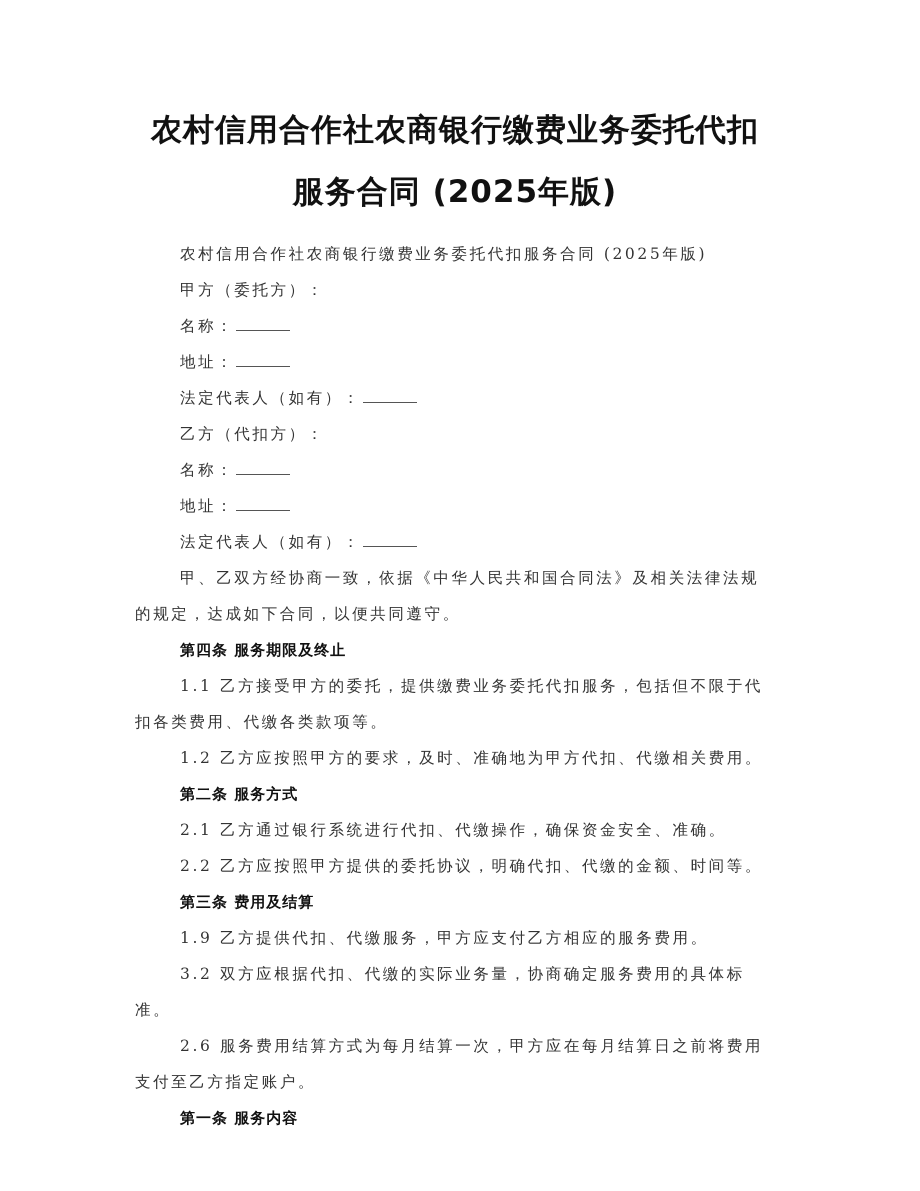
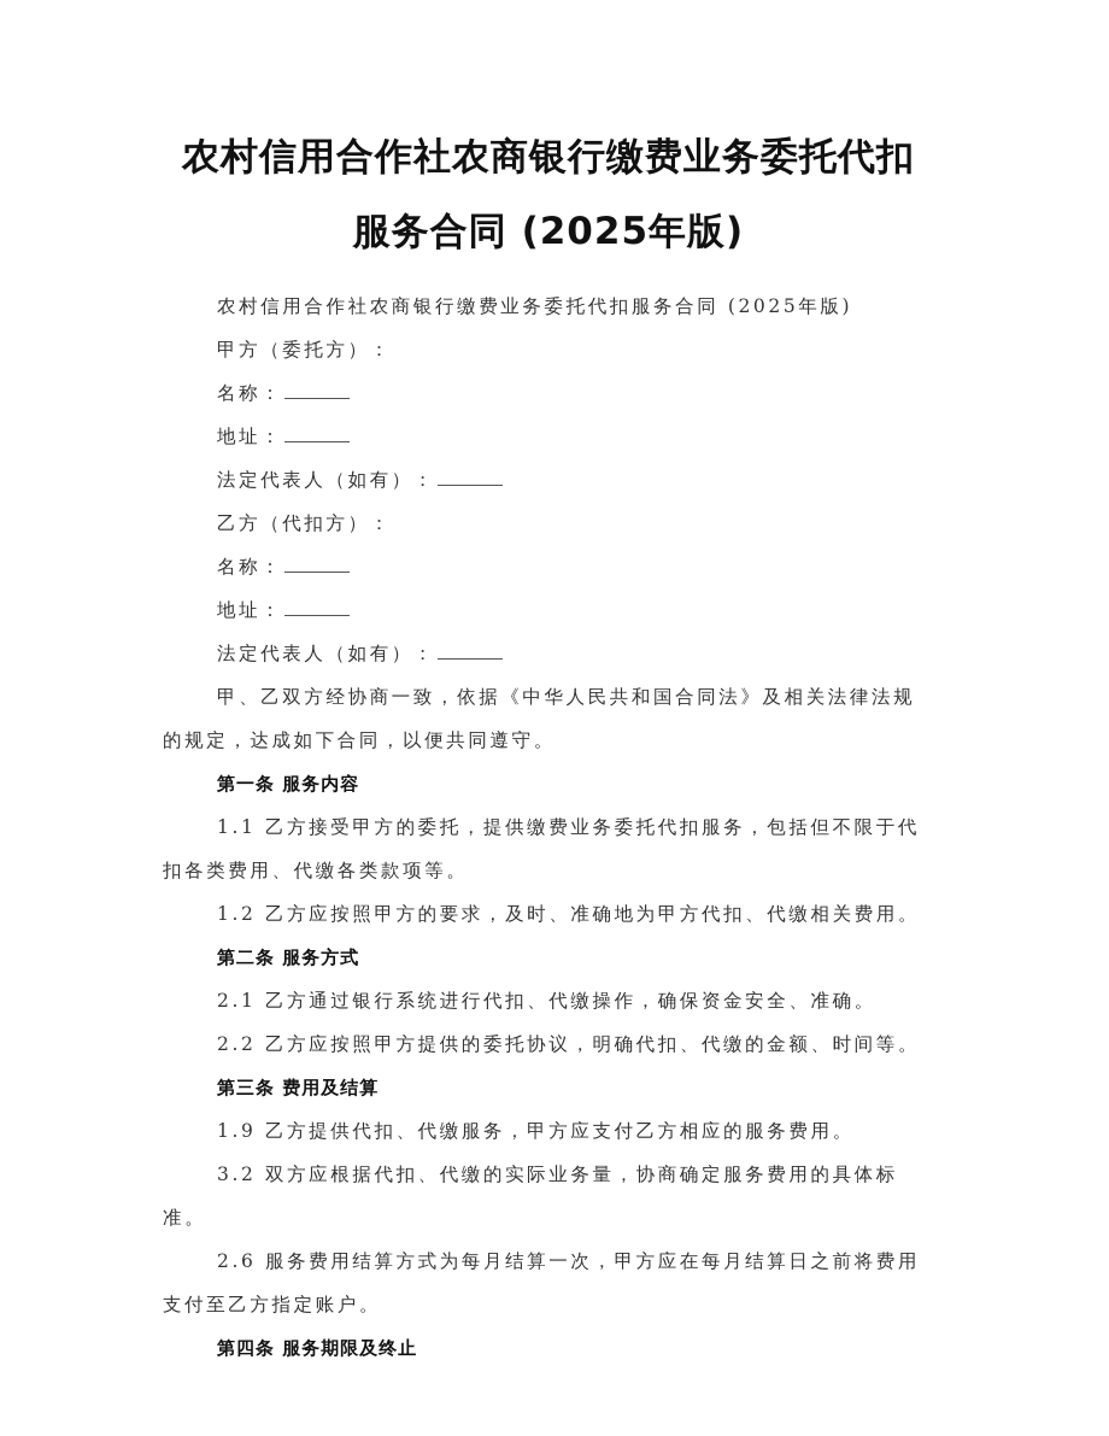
  农村信用合作社农商银行缴费业务委托代扣
  服务合同 (2025年版)
  农村信用合作社农商银行缴费业务委托代扣服务合同 (2025年版)
  甲方（委托方）：
  名称：
  地址：
  法定代表人（如有）：
  乙方（代扣方）：
  名称：
  地址：
  法定代表人（如有）：
  甲、乙双方经协商一致，依据《中华人民共和国合同法》及相关法律法规的规定，达成如下合同，以便共同遵守。
- 第四条 服务期限及终止
+ 第一条 服务内容
  1.1 乙方接受甲方的委托，提供缴费业务委托代扣服务，包括但不限于代扣各类费用、代缴各类款项等。
  1.2 乙方应按照甲方的要求，及时、准确地为甲方代扣、代缴相关费用。
  第二条 服务方式
  2.1 乙方通过银行系统进行代扣、代缴操作，确保资金安全、准确。
  2.2 乙方应按照甲方提供的委托协议，明确代扣、代缴的金额、时间等。
  第三条 费用及结算
  1.9 乙方提供代扣、代缴服务，甲方应支付乙方相应的服务费用。
  3.2 双方应根据代扣、代缴的实际业务量，协商确定服务费用的具体标准。
  2.6 服务费用结算方式为每月结算一次，甲方应在每月结算日之前将费用支付至乙方指定账户。
- 第一条 服务内容
+ 第四条 服务期限及终止
